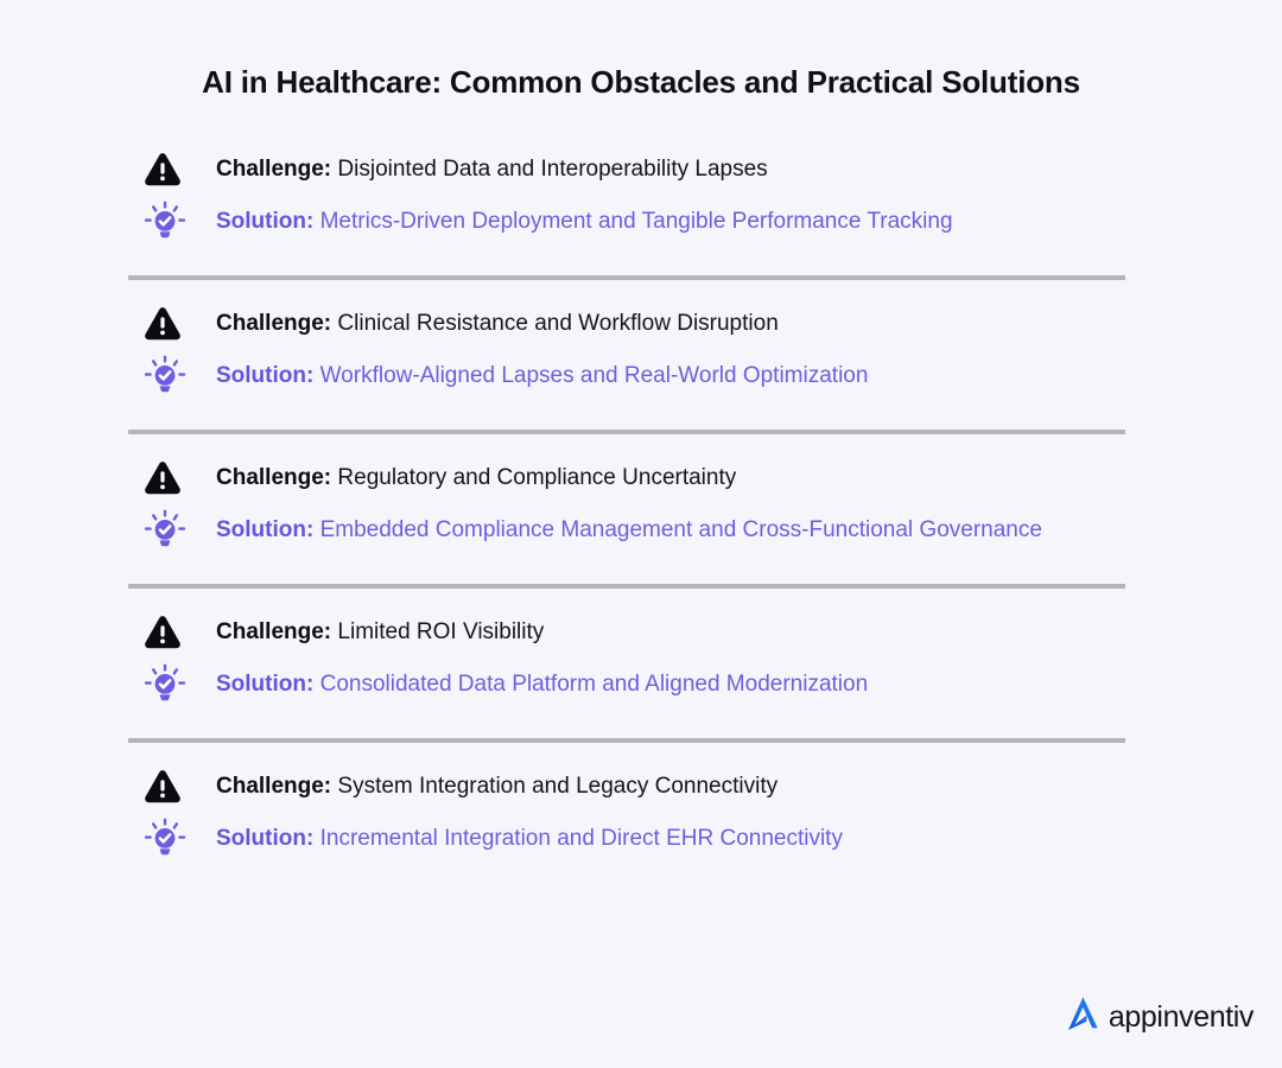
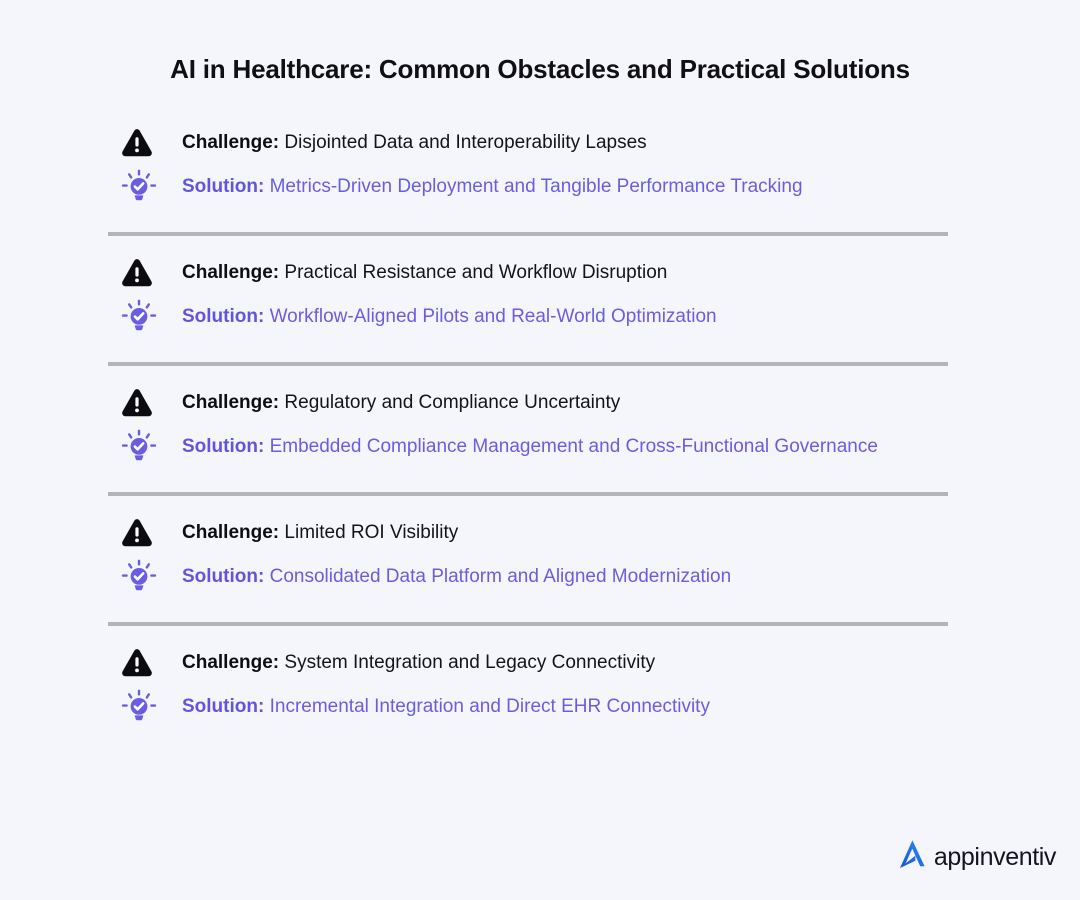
  AI in Healthcare: Common Obstacles and Practical Solutions
  Challenge: Disjointed Data and Interoperability Lapses
  Solution: Metrics-Driven Deployment and Tangible Performance Tracking
- Challenge: Clinical Resistance and Workflow Disruption
+ Challenge: Practical Resistance and Workflow Disruption
- Solution: Workflow-Aligned Lapses and Real-World Optimization
+ Solution: Workflow-Aligned Pilots and Real-World Optimization
  Challenge: Regulatory and Compliance Uncertainty
  Solution: Embedded Compliance Management and Cross-Functional Governance
  Challenge: Limited ROI Visibility
  Solution: Consolidated Data Platform and Aligned Modernization
  Challenge: System Integration and Legacy Connectivity
  Solution: Incremental Integration and Direct EHR Connectivity
  appinventiv
